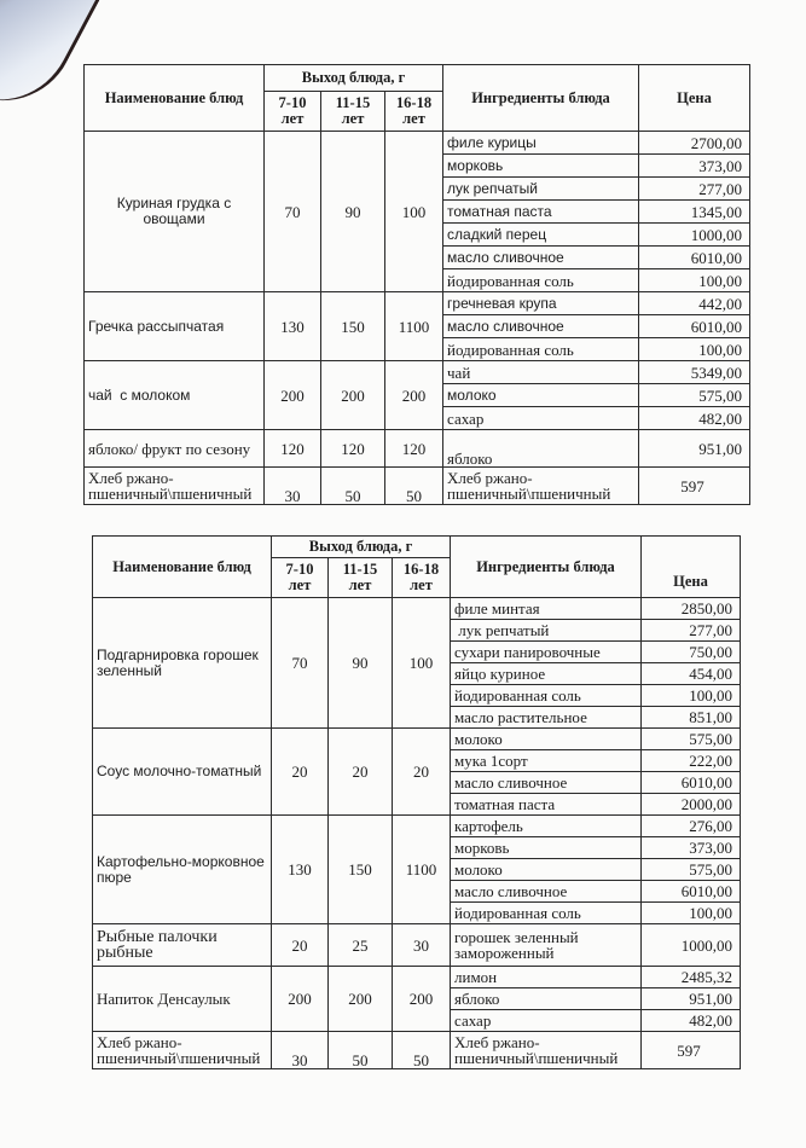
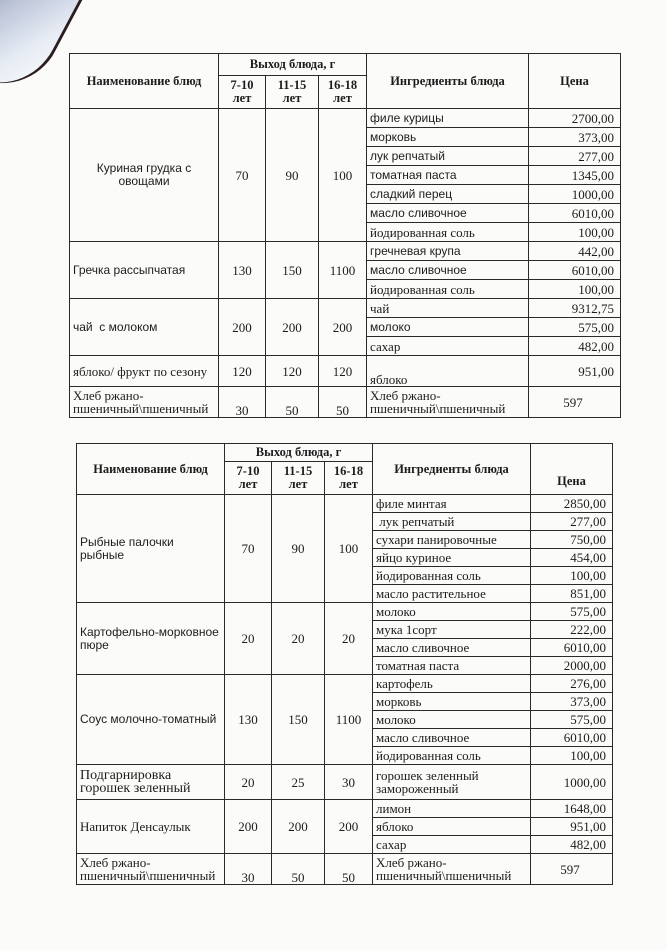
  Наименование блюд	Выход блюда, г	Ингредиенты блюда	Цена
  7-10 лет	11-15 лет	16-18 лет
  Куриная грудка с овощами	70	90	100	филе курицы	2700,00
  морковь	373,00
  лук репчатый	277,00
  томатная паста	1345,00
  сладкий перец	1000,00
  масло сливочное	6010,00
  йодированная соль	100,00
  Гречка рассыпчатая	130	150	1100	гречневая крупа	442,00
  масло сливочное	6010,00
  йодированная соль	100,00
- чай с молоком	200	200	200	чай	5349,00
+ чай с молоком	200	200	200	чай	9312,75
  молоко	575,00
  сахар	482,00
  яблоко/ фрукт по сезону	120	120	120	яблоко	951,00
  Хлеб ржано-пшеничный\пшеничный	30	50	50	Хлеб ржано-пшеничный\пшеничный	597
  Наименование блюд	Выход блюда, г	Ингредиенты блюда	Цена
  7-10 лет	11-15 лет	16-18 лет
- Подгарнировка горошек зеленный	70	90	100	филе минтая	2850,00
+ Рыбные палочки рыбные	70	90	100	филе минтая	2850,00
  лук репчатый	277,00
  сухари панировочные	750,00
  яйцо куриное	454,00
  йодированная соль	100,00
  масло растительное	851,00
- Соус молочно-томатный	20	20	20	молоко	575,00
+ Картофельно-морковное пюре	20	20	20	молоко	575,00
  мука 1сорт	222,00
  масло сливочное	6010,00
  томатная паста	2000,00
- Картофельно-морковное пюре	130	150	1100	картофель	276,00
+ Соус молочно-томатный	130	150	1100	картофель	276,00
  морковь	373,00
  молоко	575,00
  масло сливочное	6010,00
  йодированная соль	100,00
- Рыбные палочки рыбные	20	25	30	горошек зеленный замороженный	1000,00
+ Подгарнировка горошек зеленный	20	25	30	горошек зеленный замороженный	1000,00
- Напиток Денсаулык	200	200	200	лимон	2485,32
+ Напиток Денсаулык	200	200	200	лимон	1648,00
  яблоко	951,00
  сахар	482,00
  Хлеб ржано-пшеничный\пшеничный	30	50	50	Хлеб ржано-пшеничный\пшеничный	597
